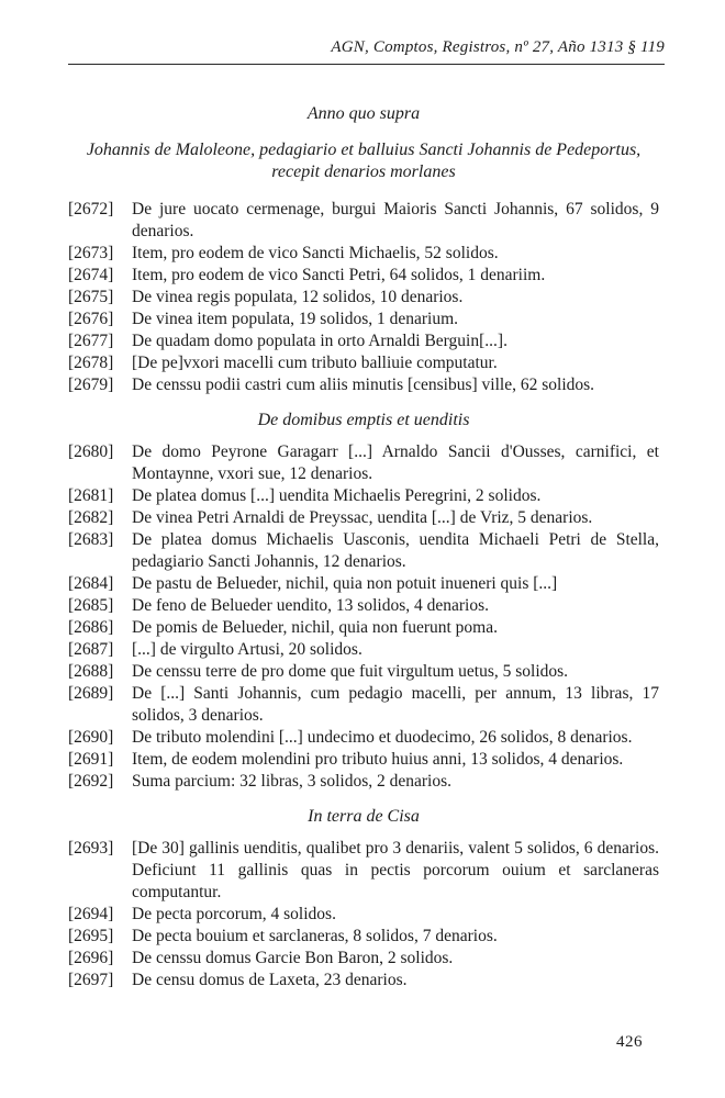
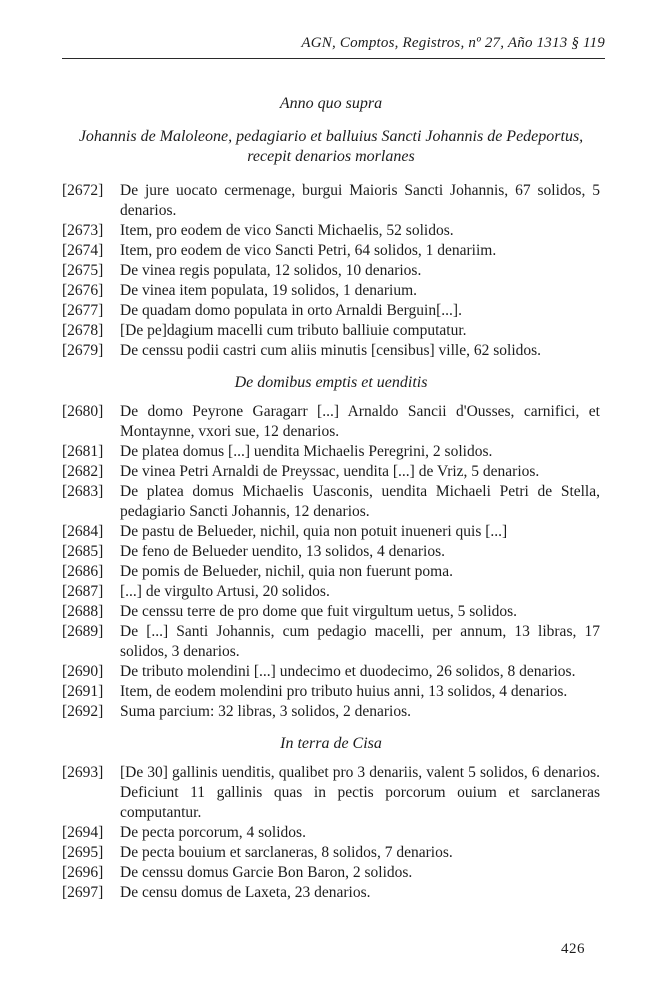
  AGN, Comptos, Registros, nº 27, Año 1313 § 119
  Anno quo supra
  Johannis de Maloleone, pedagiario et balluius Sancti Johannis de Pedeportus, recepit denarios morlanes
- [2672] De jure uocato cermenage, burgui Maioris Sancti Johannis, 67 solidos, 9 denarios.
+ [2672] De jure uocato cermenage, burgui Maioris Sancti Johannis, 67 solidos, 5 denarios.
  [2673] Item, pro eodem de vico Sancti Michaelis, 52 solidos.
  [2674] Item, pro eodem de vico Sancti Petri, 64 solidos, 1 denariim.
  [2675] De vinea regis populata, 12 solidos, 10 denarios.
  [2676] De vinea item populata, 19 solidos, 1 denarium.
  [2677] De quadam domo populata in orto Arnaldi Berguin[...].
- [2678] [De pe]vxori macelli cum tributo balliuie computatur.
+ [2678] [De pe]dagium macelli cum tributo balliuie computatur.
  [2679] De censsu podii castri cum aliis minutis [censibus] ville, 62 solidos.
  De domibus emptis et uenditis
  [2680] De domo Peyrone Garagarr [...] Arnaldo Sancii d'Ousses, carnifici, et Montaynne, vxori sue, 12 denarios.
  [2681] De platea domus [...] uendita Michaelis Peregrini, 2 solidos.
  [2682] De vinea Petri Arnaldi de Preyssac, uendita [...] de Vriz, 5 denarios.
  [2683] De platea domus Michaelis Uasconis, uendita Michaeli Petri de Stella, pedagiario Sancti Johannis, 12 denarios.
  [2684] De pastu de Belueder, nichil, quia non potuit inueneri quis [...]
  [2685] De feno de Belueder uendito, 13 solidos, 4 denarios.
  [2686] De pomis de Belueder, nichil, quia non fuerunt poma.
  [2687] [...] de virgulto Artusi, 20 solidos.
  [2688] De censsu terre de pro dome que fuit virgultum uetus, 5 solidos.
  [2689] De [...] Santi Johannis, cum pedagio macelli, per annum, 13 libras, 17 solidos, 3 denarios.
  [2690] De tributo molendini [...] undecimo et duodecimo, 26 solidos, 8 denarios.
  [2691] Item, de eodem molendini pro tributo huius anni, 13 solidos, 4 denarios.
  [2692] Suma parcium: 32 libras, 3 solidos, 2 denarios.
  In terra de Cisa
  [2693] [De 30] gallinis uenditis, qualibet pro 3 denariis, valent 5 solidos, 6 denarios. Deficiunt 11 gallinis quas in pectis porcorum ouium et sarclaneras computantur.
  [2694] De pecta porcorum, 4 solidos.
  [2695] De pecta bouium et sarclaneras, 8 solidos, 7 denarios.
  [2696] De censsu domus Garcie Bon Baron, 2 solidos.
  [2697] De censu domus de Laxeta, 23 denarios.
  426
